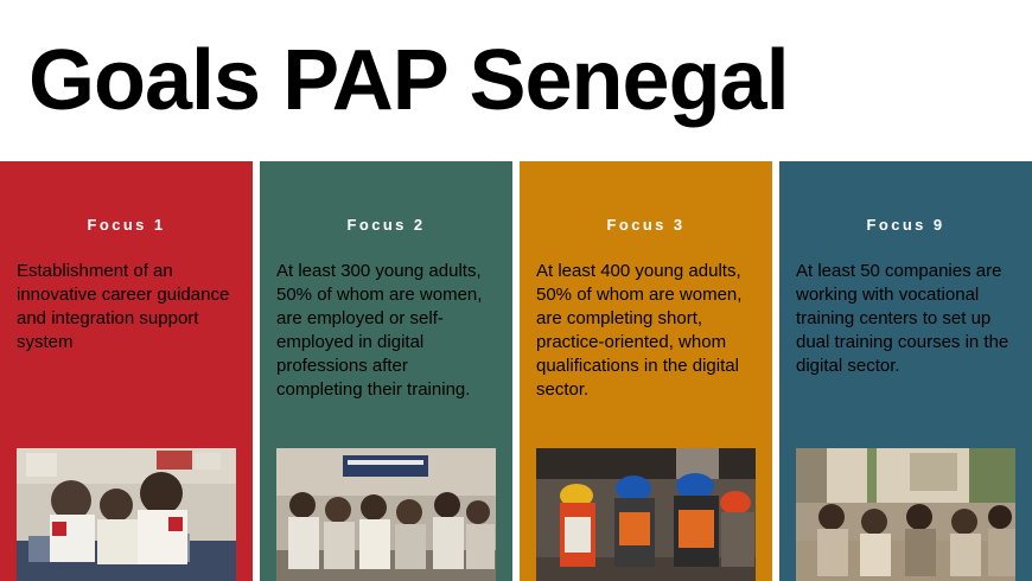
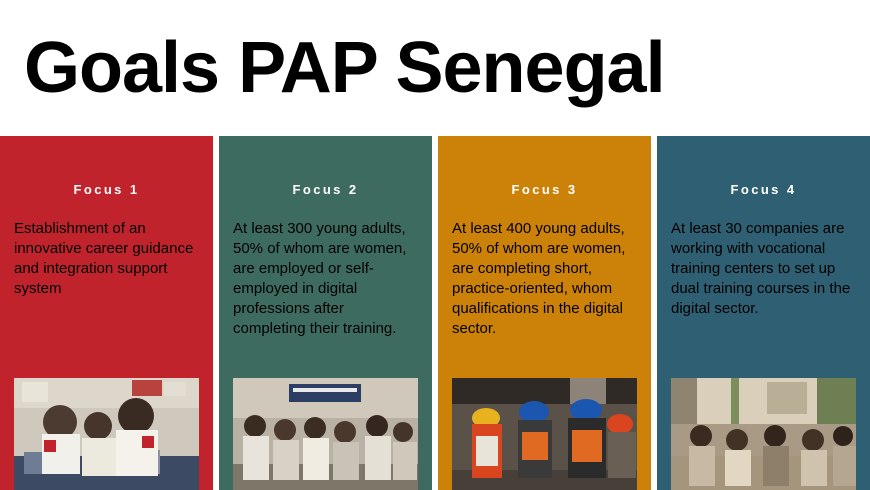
  Goals PAP Senegal
  Focus 1
  Establishment of an innovative career guidance and integration support system
  Focus 2
  At least 300 young adults, 50% of whom are women, are employed or self-employed in digital professions after completing their training.
  Focus 3
  At least 400 young adults, 50% of whom are women, are completing short, practice-oriented, whom qualifications in the digital sector.
- Focus 9
+ Focus 4
- At least 50 companies are working with vocational training centers to set up dual training courses in the digital sector.
+ At least 30 companies are working with vocational training centers to set up dual training courses in the digital sector.
